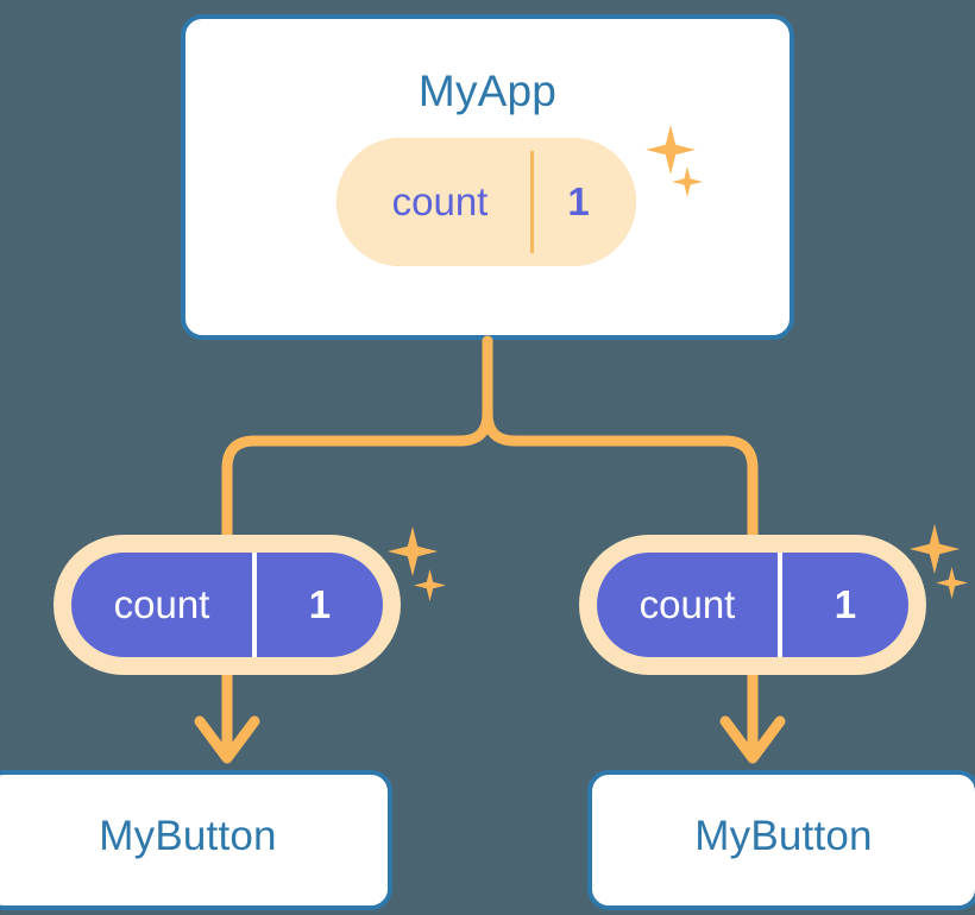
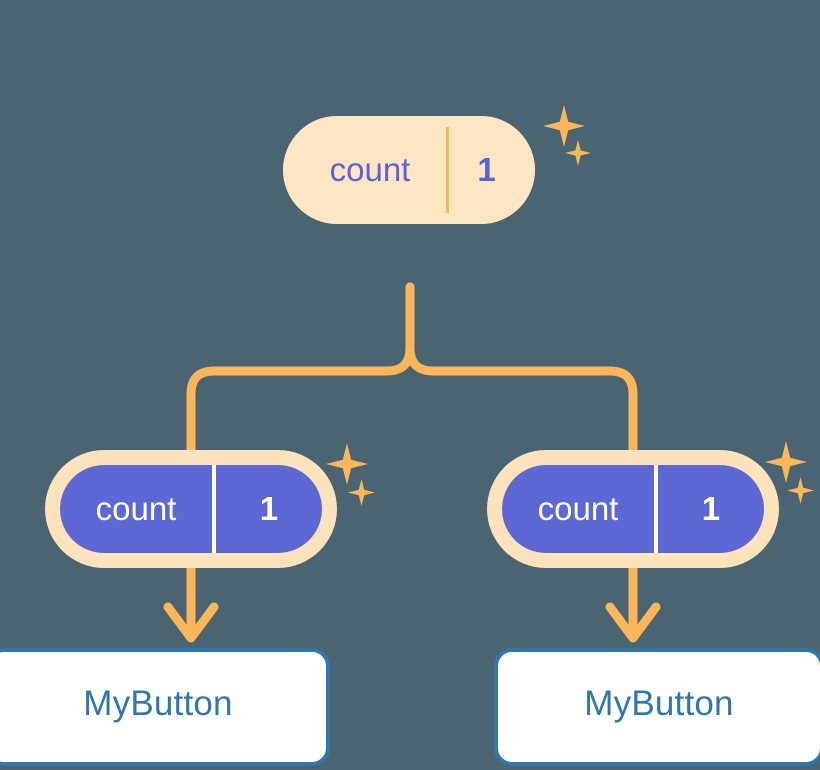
- MyApp
  count
  1
  count
  1
  count
  1
  MyButton
  MyButton
